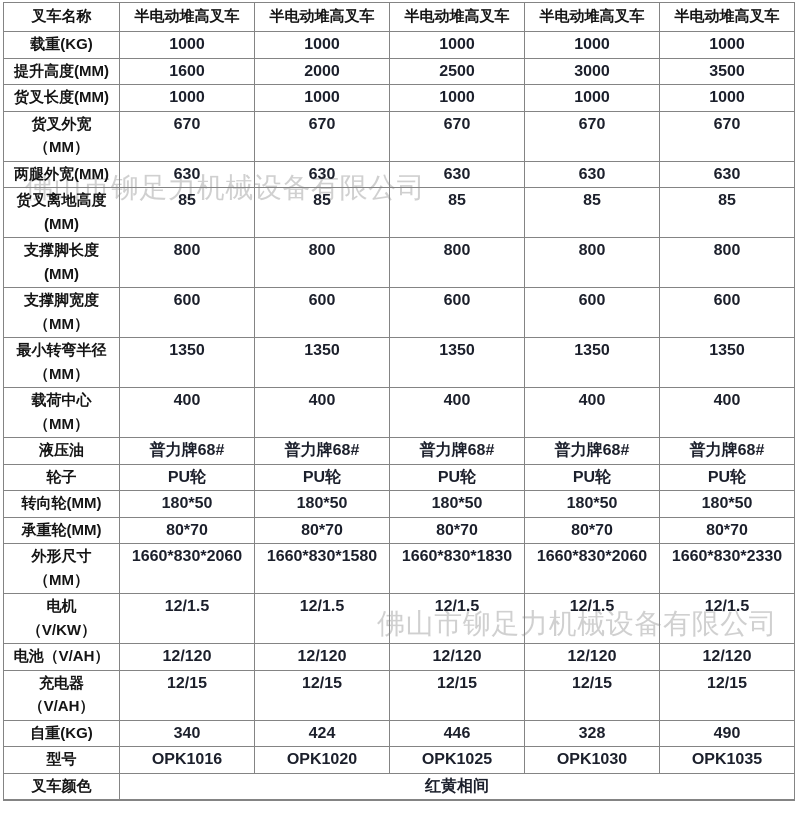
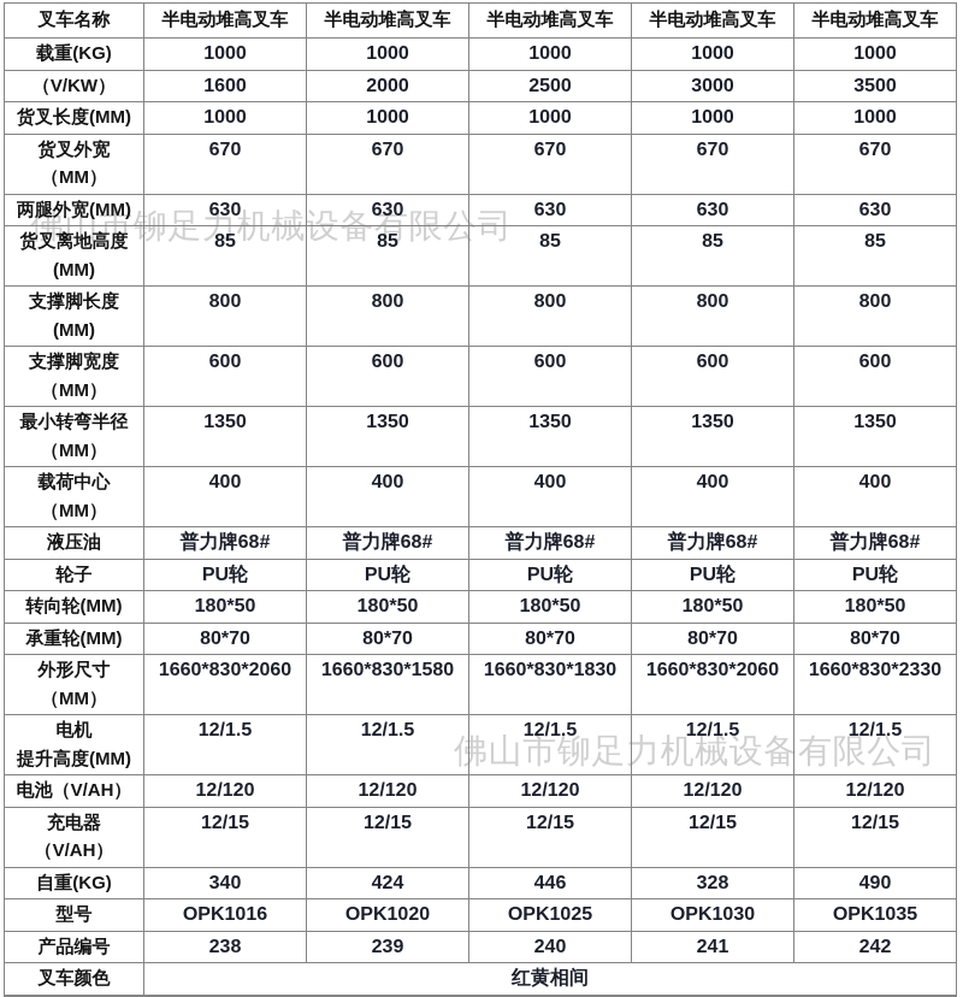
  佛山市铆足力机械设备有限公司
  佛山市铆足力机械设备有限公司
  叉车名称	半电动堆高叉车	半电动堆高叉车	半电动堆高叉车	半电动堆高叉车	半电动堆高叉车
  载重(KG)	1000	1000	1000	1000	1000
- 提升高度(MM)	1600	2000	2500	3000	3500
+ （V/KW）	1600	2000	2500	3000	3500
  货叉长度(MM)	1000	1000	1000	1000	1000
  货叉外宽（MM）	670	670	670	670	670
  两腿外宽(MM)	630	630	630	630	630
  货叉离地高度(MM)	85	85	85	85	85
  支撑脚长度(MM)	800	800	800	800	800
  支撑脚宽度（MM）	600	600	600	600	600
  最小转弯半径（MM）	1350	1350	1350	1350	1350
  载荷中心（MM）	400	400	400	400	400
  液压油	普力牌68#	普力牌68#	普力牌68#	普力牌68#	普力牌68#
  轮子	PU轮	PU轮	PU轮	PU轮	PU轮
  转向轮(MM)	180*50	180*50	180*50	180*50	180*50
  承重轮(MM)	80*70	80*70	80*70	80*70	80*70
  外形尺寸（MM）	1660*830*2060	1660*830*1580	1660*830*1830	1660*830*2060	1660*830*2330
- 电机（V/KW）	12/1.5	12/1.5	12/1.5	12/1.5	12/1.5
+ 电机提升高度(MM)	12/1.5	12/1.5	12/1.5	12/1.5	12/1.5
  电池（V/AH）	12/120	12/120	12/120	12/120	12/120
  充电器（V/AH）	12/15	12/15	12/15	12/15	12/15
  自重(KG)	340	424	446	328	490
  型号	OPK1016	OPK1020	OPK1025	OPK1030	OPK1035
+ 产品编号	238	239	240	241	242
  叉车颜色	红黄相间
